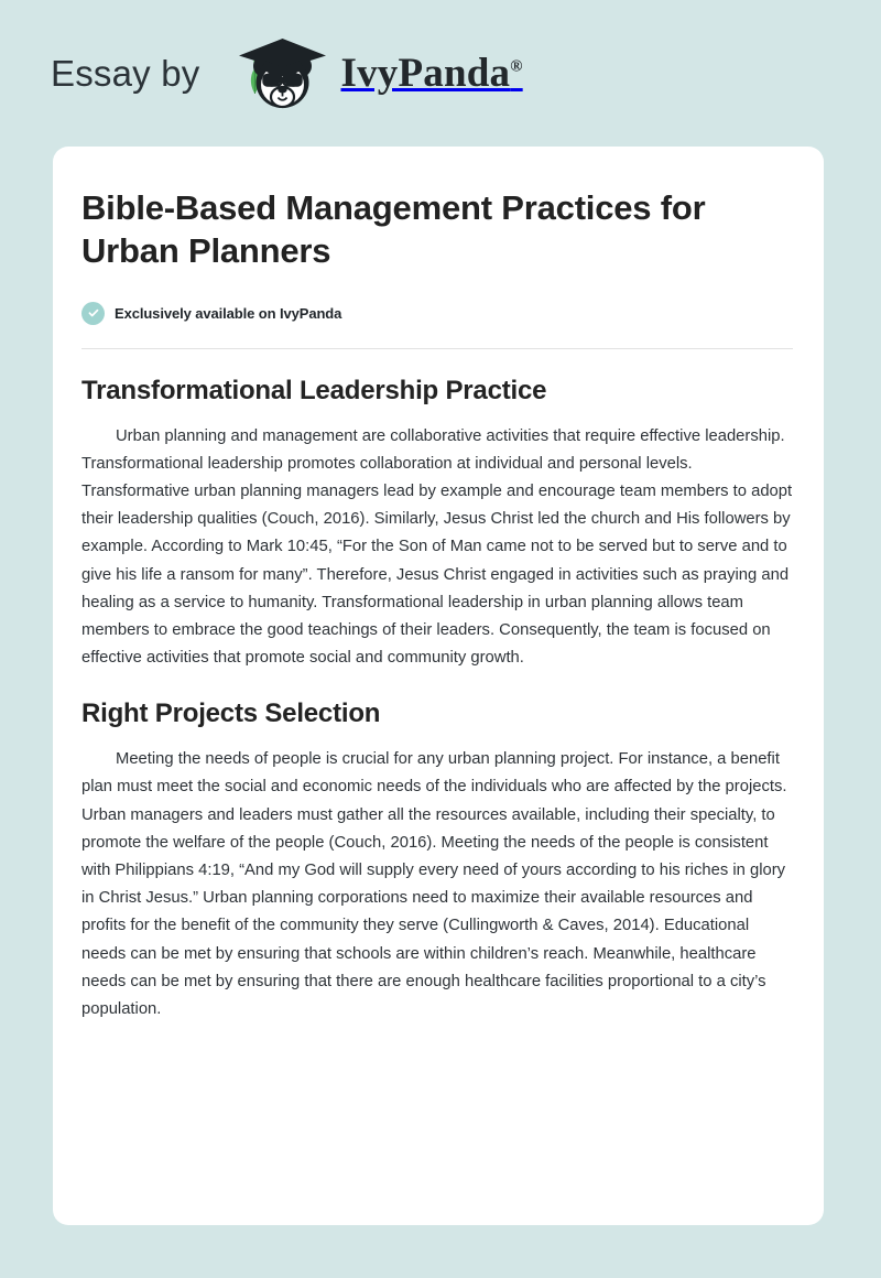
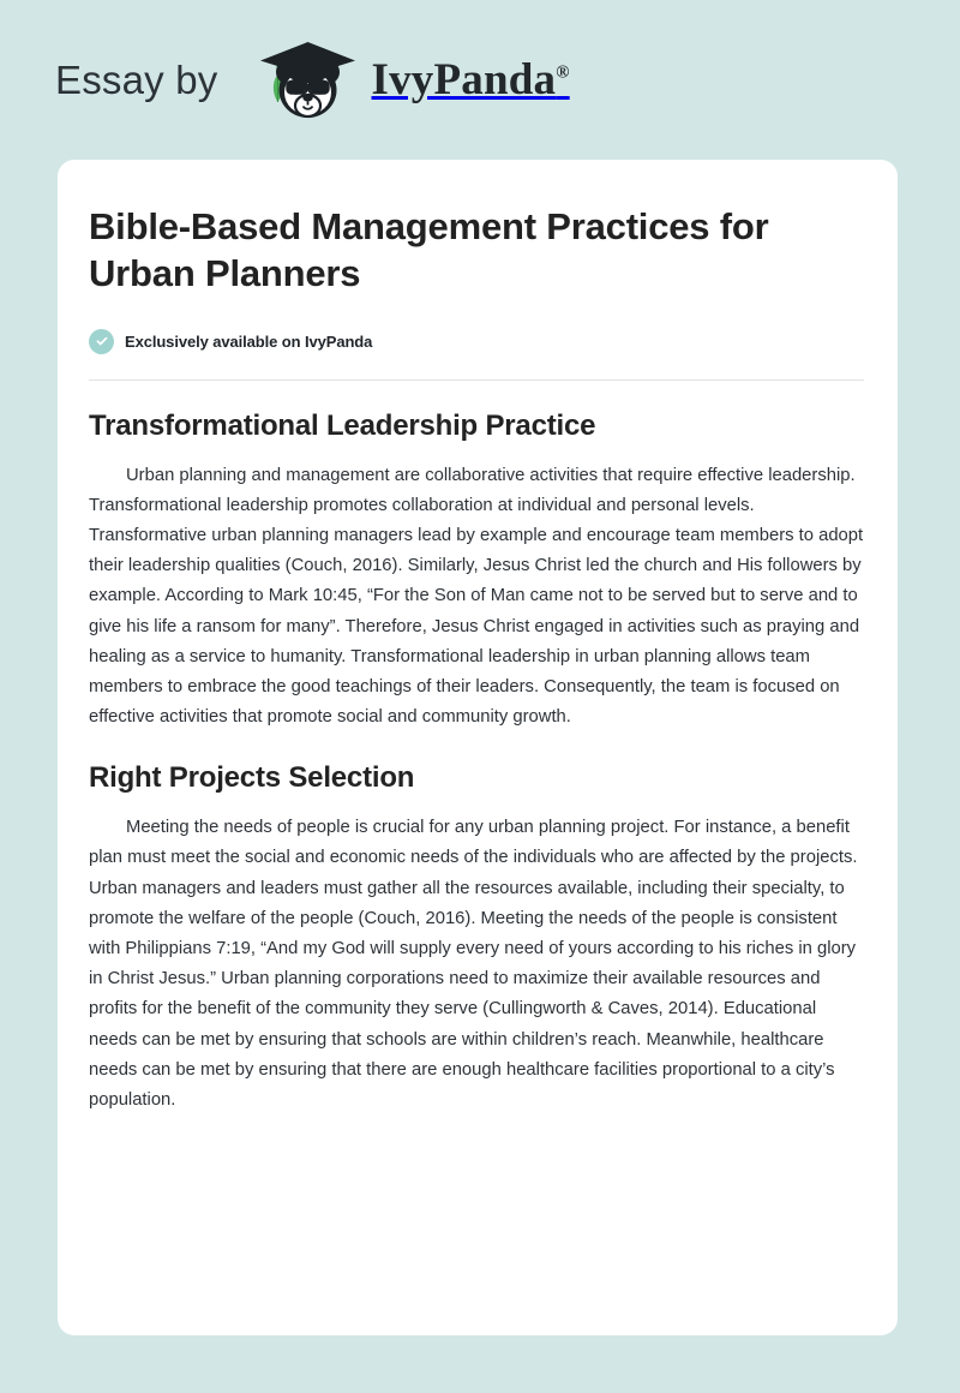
  Essay by
  IvyPanda®
  Bible-Based Management Practices for Urban Planners
  Exclusively available on IvyPanda
  Transformational Leadership Practice
  Urban planning and management are collaborative activities that require effective leadership. Transformational leadership promotes collaboration at individual and personal levels. Transformative urban planning managers lead by example and encourage team members to adopt their leadership qualities (Couch, 2016). Similarly, Jesus Christ led the church and His followers by example. According to Mark 10:45, “For the Son of Man came not to be served but to serve and to give his life a ransom for many”. Therefore, Jesus Christ engaged in activities such as praying and healing as a service to humanity. Transformational leadership in urban planning allows team members to embrace the good teachings of their leaders. Consequently, the team is focused on effective activities that promote social and community growth.
  Right Projects Selection
- Meeting the needs of people is crucial for any urban planning project. For instance, a benefit plan must meet the social and economic needs of the individuals who are affected by the projects. Urban managers and leaders must gather all the resources available, including their specialty, to promote the welfare of the people (Couch, 2016). Meeting the needs of the people is consistent with Philippians 4:19, “And my God will supply every need of yours according to his riches in glory in Christ Jesus.” Urban planning corporations need to maximize their available resources and profits for the benefit of the community they serve (Cullingworth & Caves, 2014). Educational needs can be met by ensuring that schools are within children’s reach. Meanwhile, healthcare needs can be met by ensuring that there are enough healthcare facilities proportional to a city’s population.
+ Meeting the needs of people is crucial for any urban planning project. For instance, a benefit plan must meet the social and economic needs of the individuals who are affected by the projects. Urban managers and leaders must gather all the resources available, including their specialty, to promote the welfare of the people (Couch, 2016). Meeting the needs of the people is consistent with Philippians 7:19, “And my God will supply every need of yours according to his riches in glory in Christ Jesus.” Urban planning corporations need to maximize their available resources and profits for the benefit of the community they serve (Cullingworth & Caves, 2014). Educational needs can be met by ensuring that schools are within children’s reach. Meanwhile, healthcare needs can be met by ensuring that there are enough healthcare facilities proportional to a city’s population.
